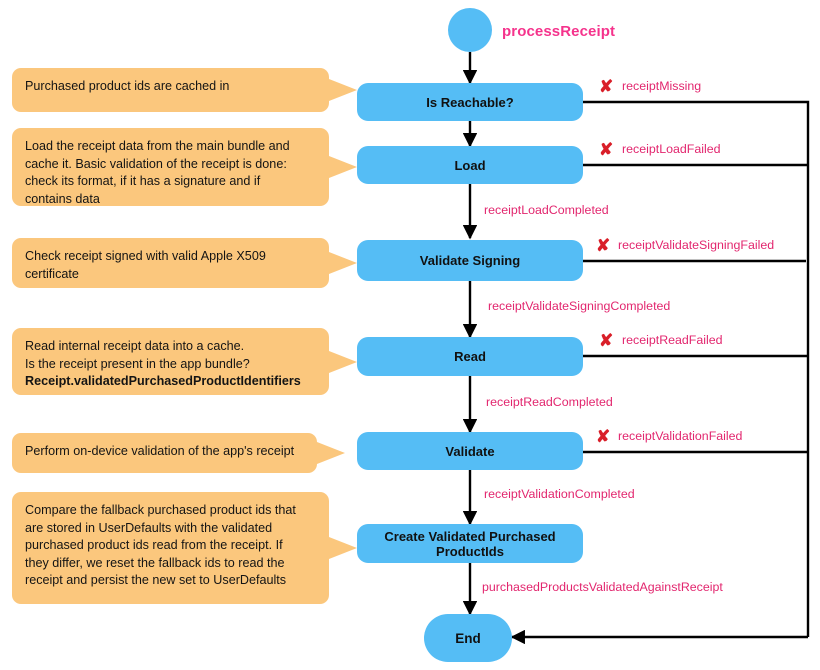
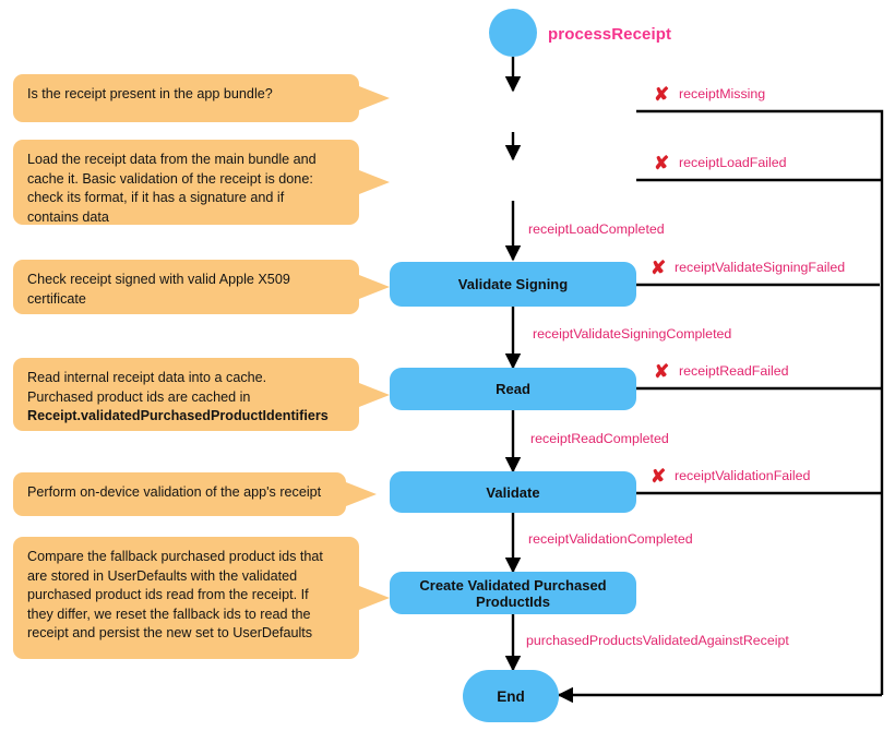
  processReceipt
- Is Reachable?
- Load
  Validate Signing
  Read
  Validate
  Create Validated Purchased ProductIds
  End
  receiptLoadCompleted
  receiptValidateSigningCompleted
  receiptReadCompleted
  receiptValidationCompleted
  purchasedProductsValidatedAgainstReceipt
  ✘
  receiptMissing
  ✘
  receiptLoadFailed
  ✘
  receiptValidateSigningFailed
  ✘
  receiptReadFailed
  ✘
  receiptValidationFailed
- Purchased product ids are cached in
+ Is the receipt present in the app bundle?
  Load the receipt data from the main bundle and
  cache it. Basic validation of the receipt is done:
  check its format, if it has a signature and if
  contains data
  Check receipt signed with valid Apple X509
  certificate
  Read internal receipt data into a cache.
- Is the receipt present in the app bundle?
+ Purchased product ids are cached in
  Receipt.validatedPurchasedProductIdentifiers
  Perform on-device validation of the app's receipt
  Compare the fallback purchased product ids that
  are stored in UserDefaults with the validated
  purchased product ids read from the receipt. If
  they differ, we reset the fallback ids to read the
  receipt and persist the new set to UserDefaults
